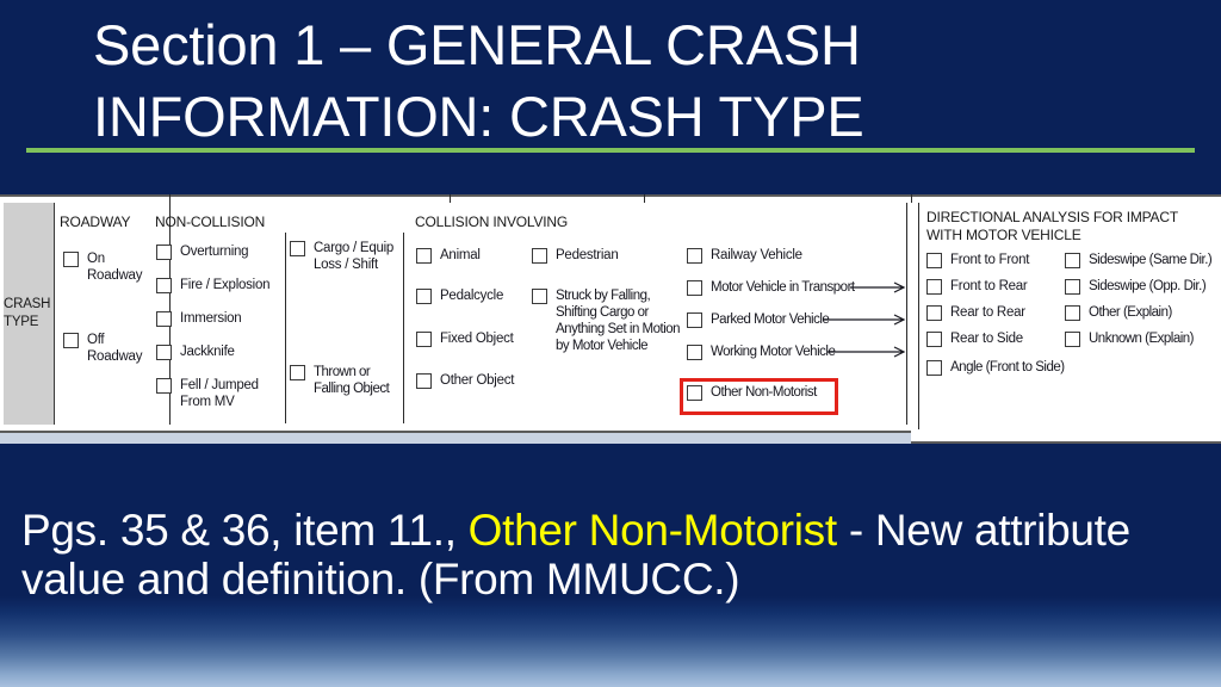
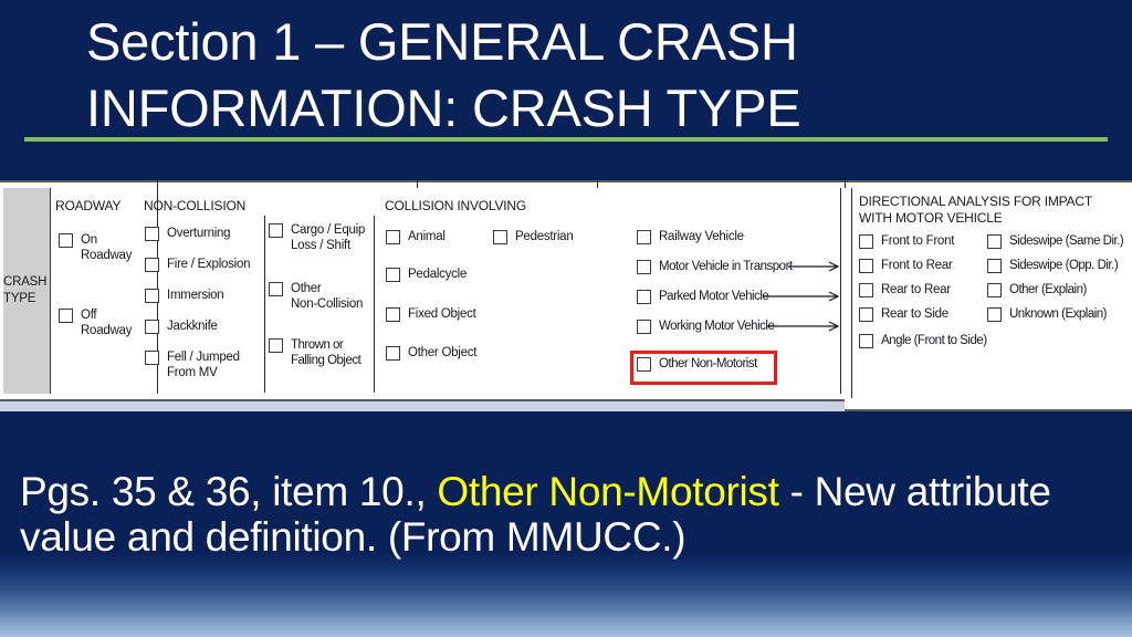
  Section 1 – GENERAL CRASH
  INFORMATION: CRASH TYPE
  CRASH TYPE
  ROADWAY
  On
  Roadway
  Off
  Roadway
  NON-COLLISION
  Overturning
  Fire / Explosion
  Immersion
  Jackknife
  Fell / Jumped
  From MV
  Cargo / Equip
  Loss / Shift
+ Other
+ Non-Collision
  Thrown or
  Falling Object
  COLLISION INVOLVING
  Animal
  Pedalcycle
  Fixed Object
  Other Object
  Pedestrian
- Struck by Falling,
- Shifting Cargo or
- Anything Set in Motion
- by Motor Vehicle
  Railway Vehicle
  Motor Vehicle in Transpor
  Parked Motor Vehicl
  Working Motor Vehicl
  Other Non-Motorist
  DIRECTIONAL ANALYSIS FOR IMPACT
  WITH MOTOR VEHICLE
  Front to Front
  Front to Rear
  Rear to Rear
  Rear to Side
  Angle (Front to Side)
  Sideswipe (Same Dir.)
  Sideswipe (Opp. Dir.)
  Other (Explain)
  Unknown (Explain)
- Pgs. 35 & 36, item 11., Other Non-Motorist - New attribute value and definition. (From MMUCC.)
+ Pgs. 35 & 36, item 10., Other Non-Motorist - New attribute value and definition. (From MMUCC.)
